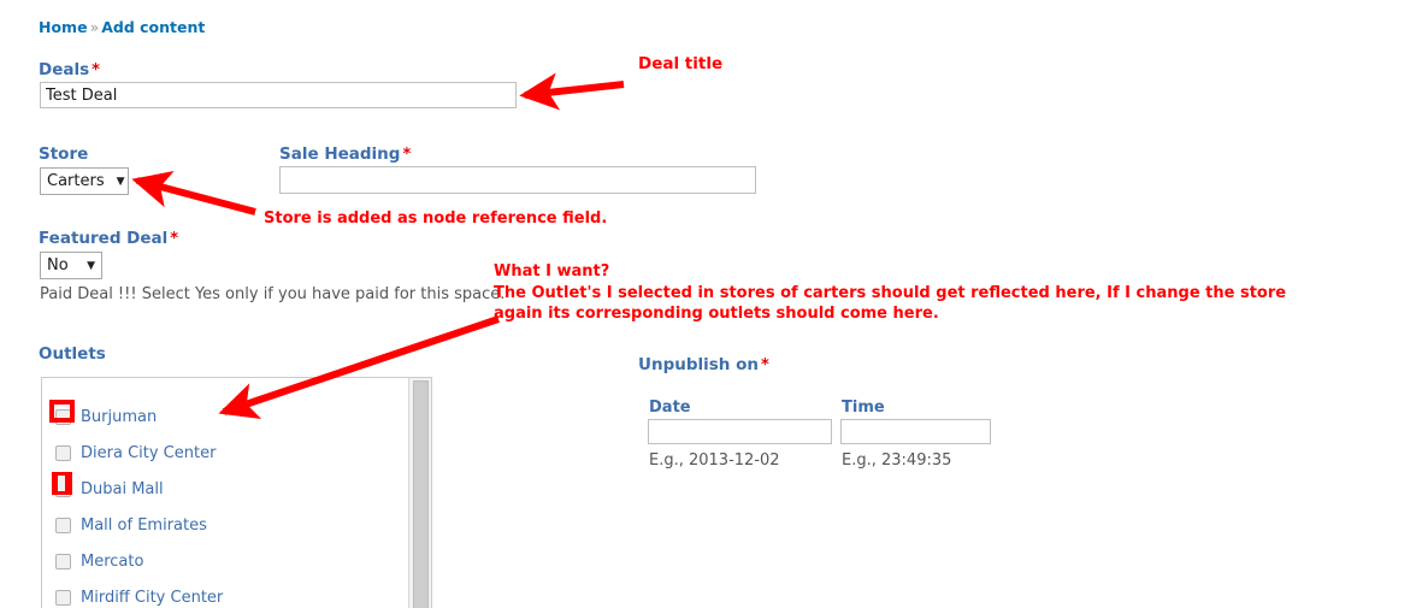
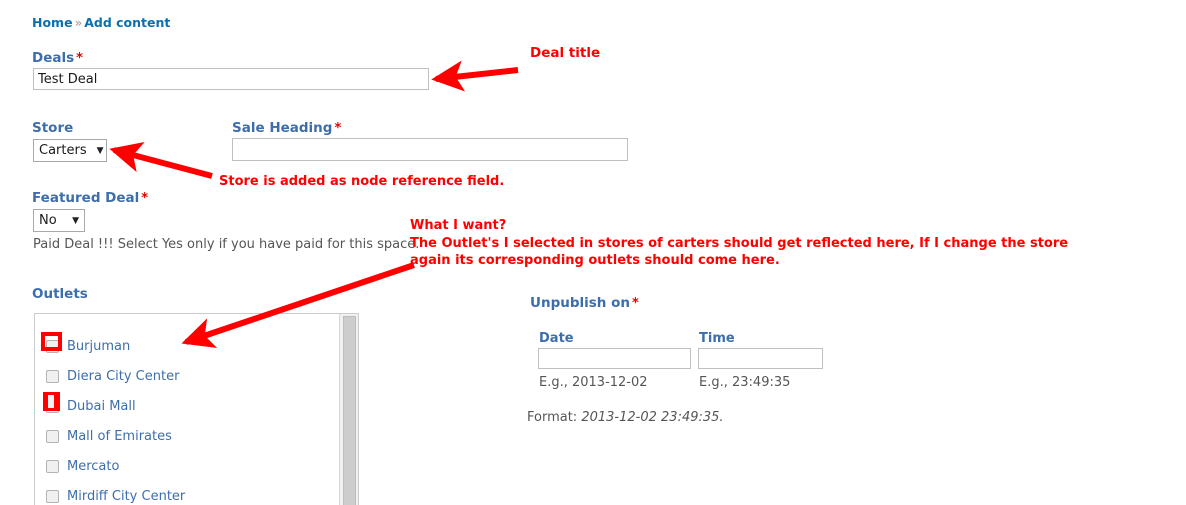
  Home » Add content
  Deals *
  Test Deal
  Store
  Carters
  ▼
  Sale Heading *
  Featured Deal *
  No
  ▼
  Paid Deal !!! Select Yes only if you have paid for this space.
  Outlets
  Burjuman
  Diera City Center
  Dubai Mall
  Mall of Emirates
  Mercato
  Mirdiff City Center
  Unpublish on *
  Date
  E.g., 2013-12-02
  Time
  E.g., 23:49:35
+ Format: 2013-12-02 23:49:35.
  Deal title
  Store is added as node reference field.
  What I want?
  The Outlet's I selected in stores of carters should get reflected here, If I change the store again its corresponding outlets should come here.
